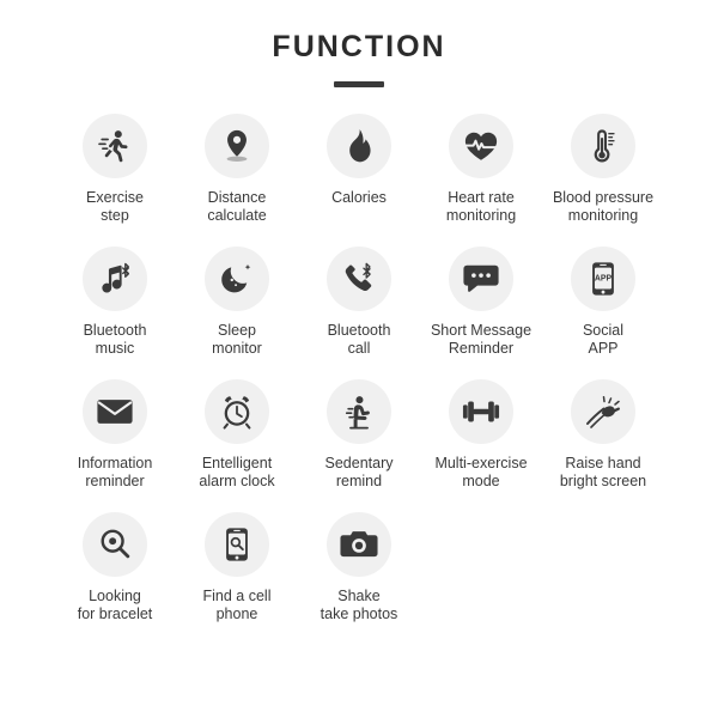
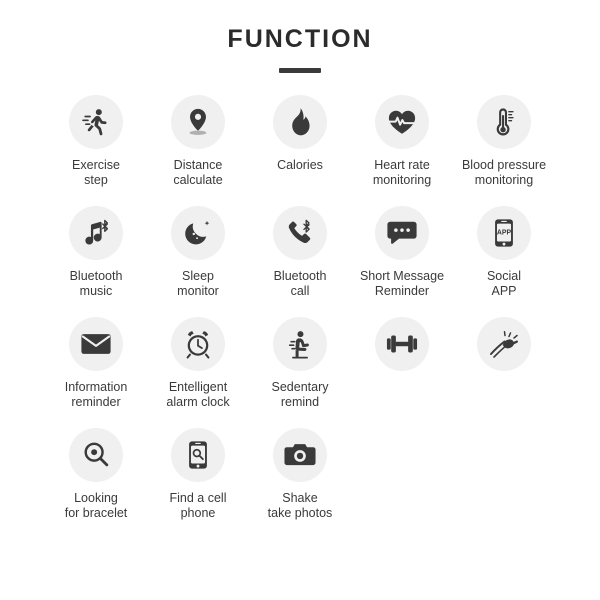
  FUNCTION
  Exercise
  step
  Distance
  calculate
  Calories
  Heart rate
  monitoring
  Blood pressure
  monitoring
  Bluetooth
  music
  Sleep
  monitor
  Bluetooth
  call
  Short Message
  Reminder
  Social
  APP
  Information
  reminder
  Entelligent
  alarm clock
  Sedentary
  remind
- Multi-exercise
- mode
- Raise hand
- bright screen
  Looking
  for bracelet
  Find a cell
  phone
  Shake
  take photos
